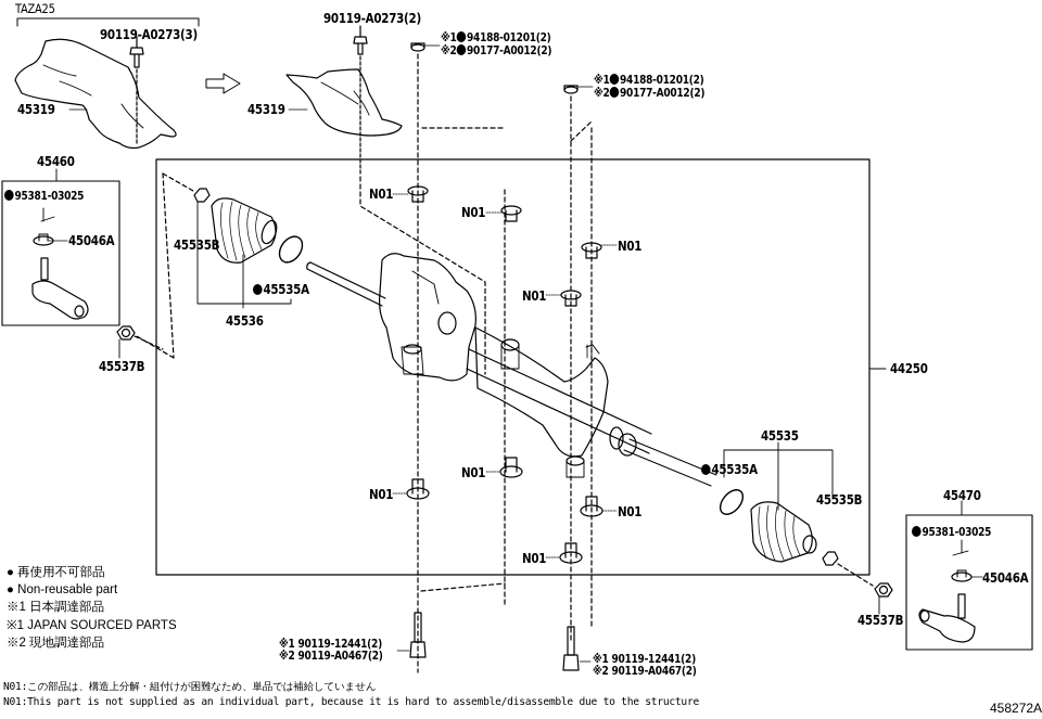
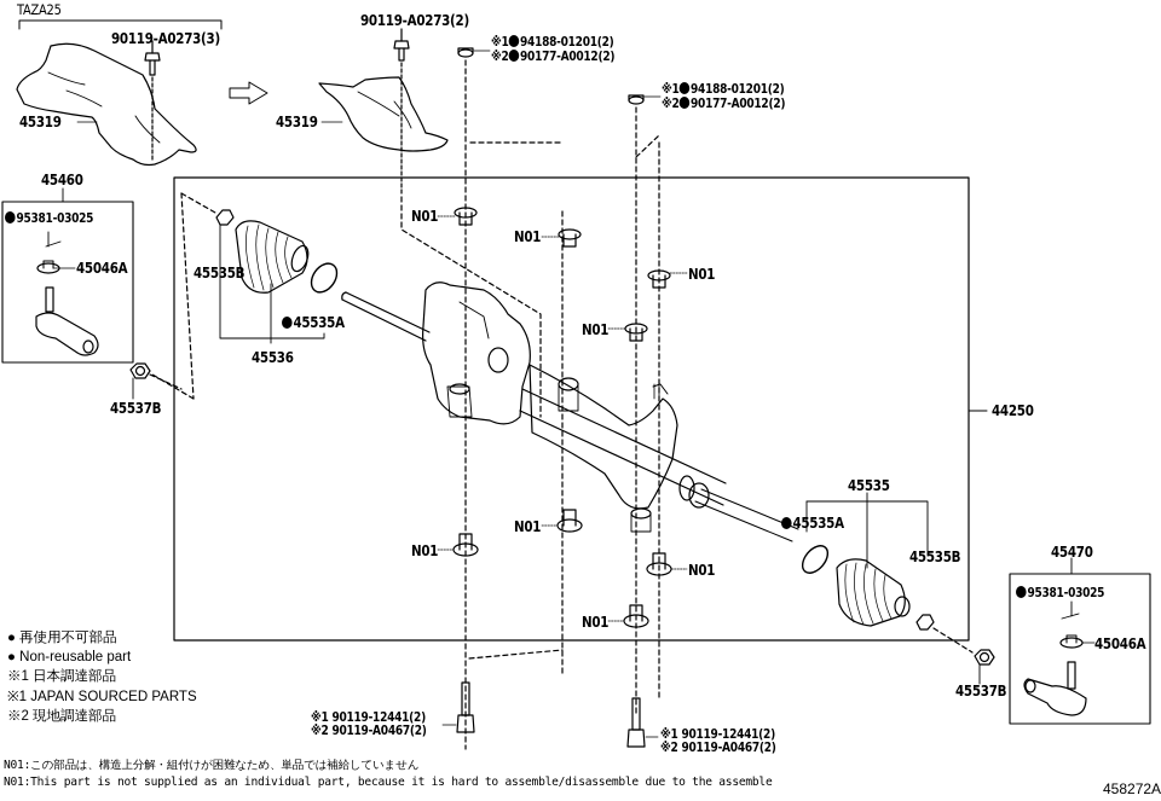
  TAZA25
  90119-A0273(3)
  45319
  90119-A0273(2)
  45319
  ※1 94188-01201(2)
  ※2 90177-A0012(2)
  ※1 94188-01201(2)
  ※2 90177-A0012(2)
  45460
  95381-03025
  45046A
  45537B
  45535B
  45535A
  45536
  N01
  N01
  N01
  N01
  N01
  N01
  N01
  N01
  44250
  45535
  45535A
  45535B
  45470
  95381-03025
  45046A
  45537B
  ※1 90119-12441(2)
  ※2 90119-A0467(2)
  ※1 90119-12441(2)
  ※2 90119-A0467(2)
  ● 再使用不可部品
  ● Non-reusable part
  ※1 日本調達部品
  ※1 JAPAN SOURCED PARTS
  ※2 現地調達部品
  N01:この部品は、構造上分解・組付けが困難なため、単品では補給していません
- N01:This part is not supplied as an individual part, because it is hard to assemble/disassemble due to the structure
+ N01:This part is not supplied as an individual part, because it is hard to assemble/disassemble due to the assemble
  458272A
